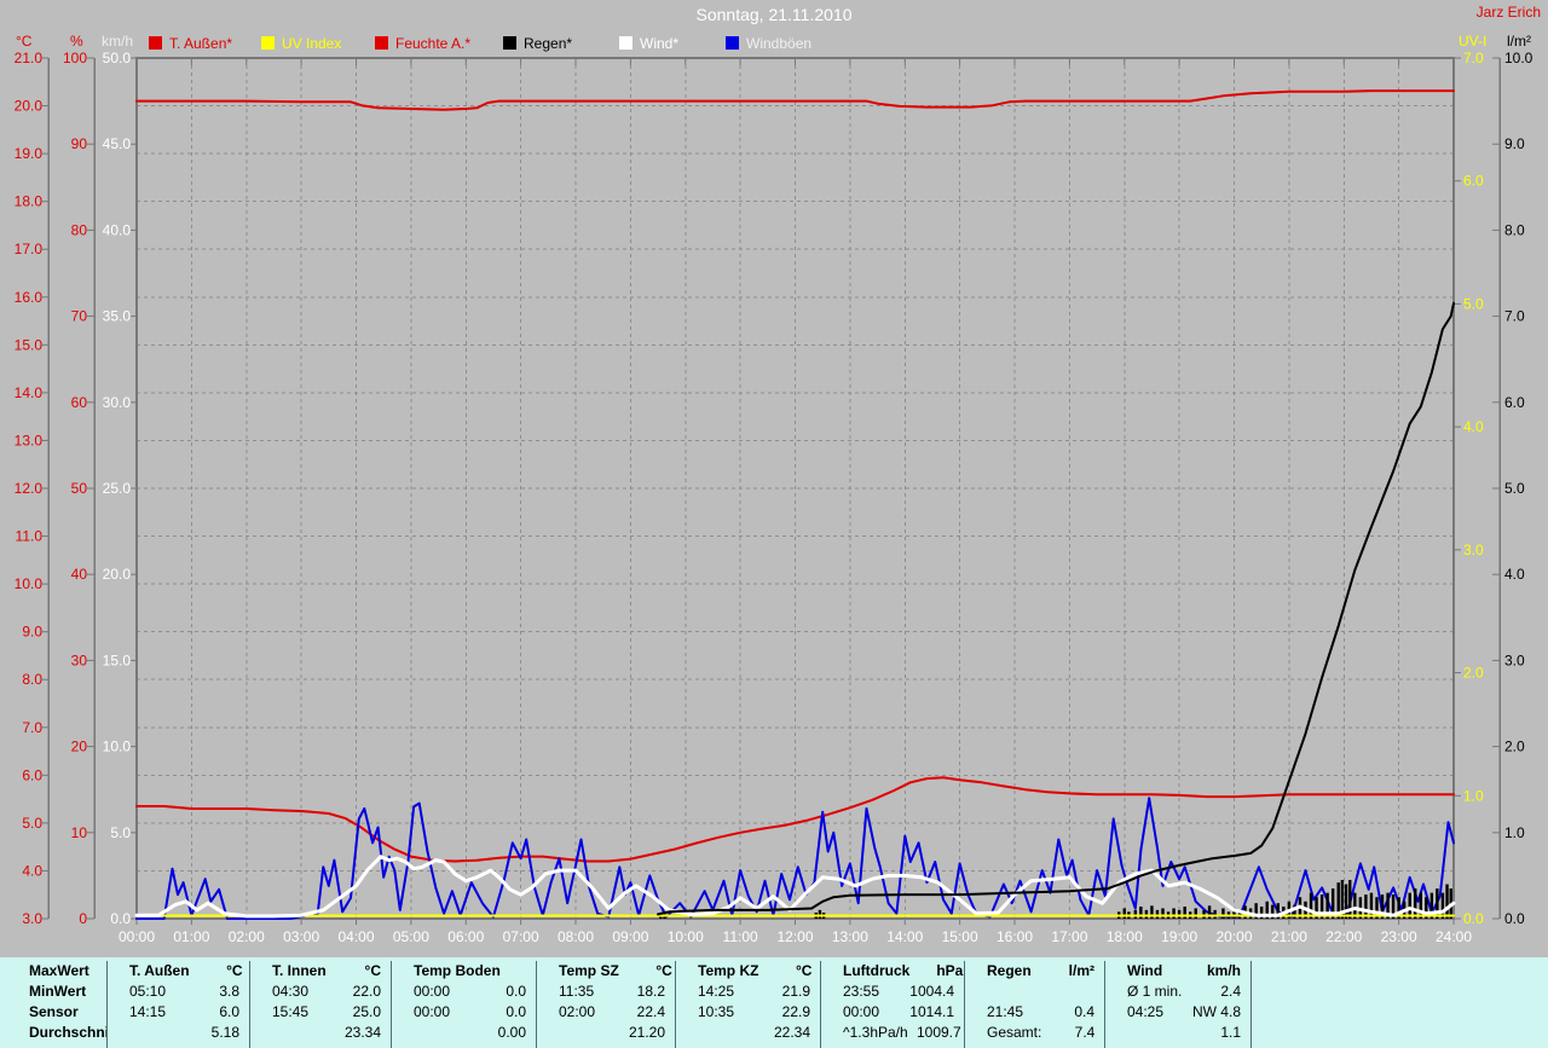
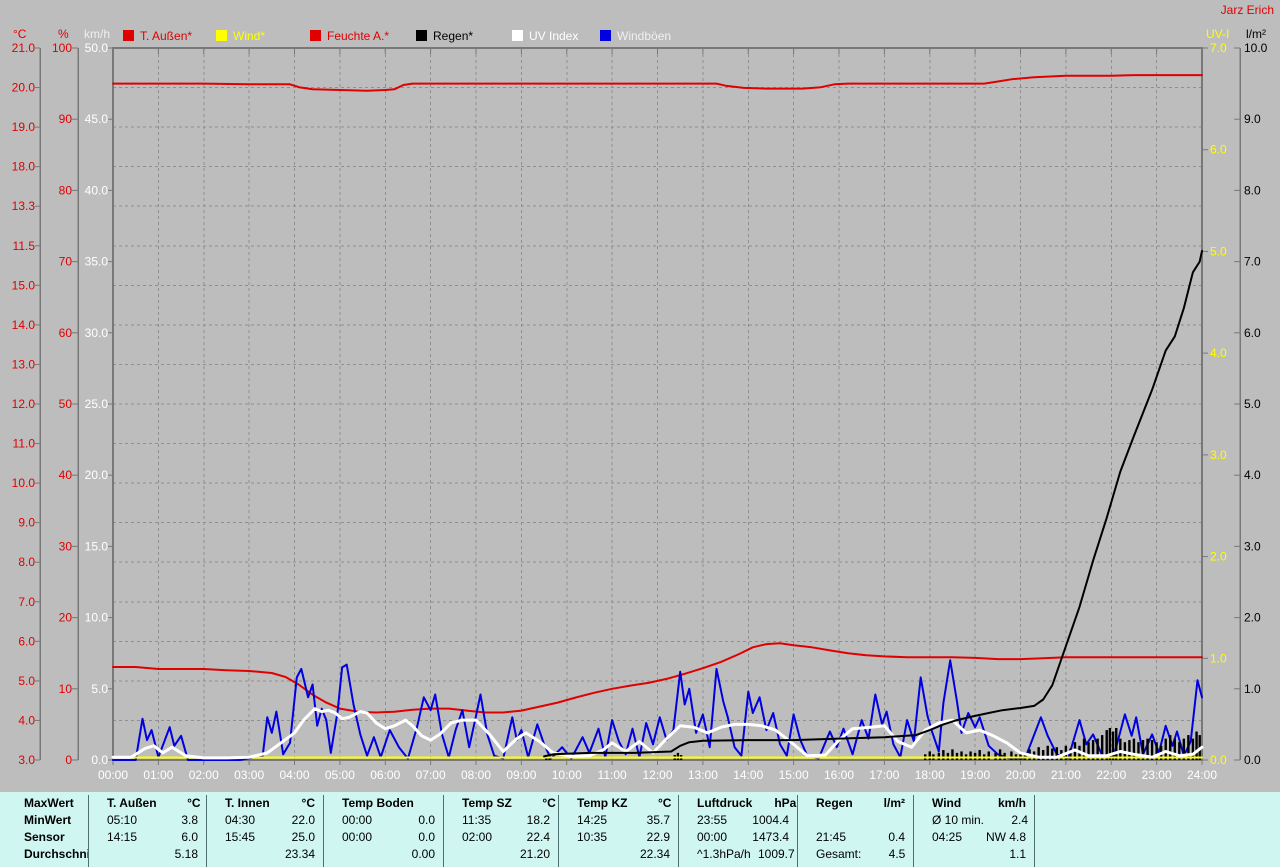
- Sonntag, 21.11.2010
  Jarz Erich
  °C
  %
  km/h
  UV-I
  l/m²
  T. Außen*
- UV Index
+ Wind*
  Feuchte A.*
  Regen*
- Wind*
+ UV Index
  Windböen
  00:00
  01:00
  02:00
  03:00
  04:00
  05:00
  06:00
  07:00
  08:00
  09:00
  10:00
  11:00
  12:00
  13:00
  14:00
  15:00
  16:00
  17:00
  18:00
  19:00
  20:00
  21:00
  22:00
  23:00
  24:00
  21.0
  20.0
  19.0
  18.0
- 17.0
+ 13.3
- 16.0
+ 11.5
  15.0
  14.0
  13.0
  12.0
  11.0
  10.0
  9.0
  8.0
  7.0
  6.0
  5.0
  4.0
  3.0
  100
  90
  80
  70
  60
  50
  40
  30
  20
  10
  0
  50.0
  45.0
  40.0
  35.0
  30.0
  25.0
  20.0
  15.0
  10.0
  5.0
  0.0
  7.0
  6.0
  5.0
  4.0
  3.0
  2.0
  1.0
  0.0
  10.0
  9.0
  8.0
  7.0
  6.0
  5.0
  4.0
  3.0
  2.0
  1.0
  0.0
  MaxWert
  MinWert
  Sensor
  Durchschn
  T. Außen
  °C
  05:10
  3.8
  14:15
  6.0
  5.18
  T. Innen
  °C
  04:30
  22.0
  15:45
  25.0
  23.34
  Temp Boden
  00:00
  0.0
  00:00
  0.0
  0.00
  Temp SZ
  °C
  11:35
  18.2
  02:00
  22.4
  21.20
  Temp KZ
  °C
  14:25
- 21.9
+ 35.7
  10:35
  22.9
  22.34
  Luftdruck
  hPa
  23:55
  1004.4
  00:00
- 1014.1
+ 1473.4
  ^1.3hPa/h
  1009.7
  Regen
  l/m²
  21:45
  0.4
  Gesamt:
- 7.4
+ 4.5
  Wind
  km/h
- Ø 1 min.
+ Ø 10 min.
  2.4
  04:25
  NW 4.8
  1.1
